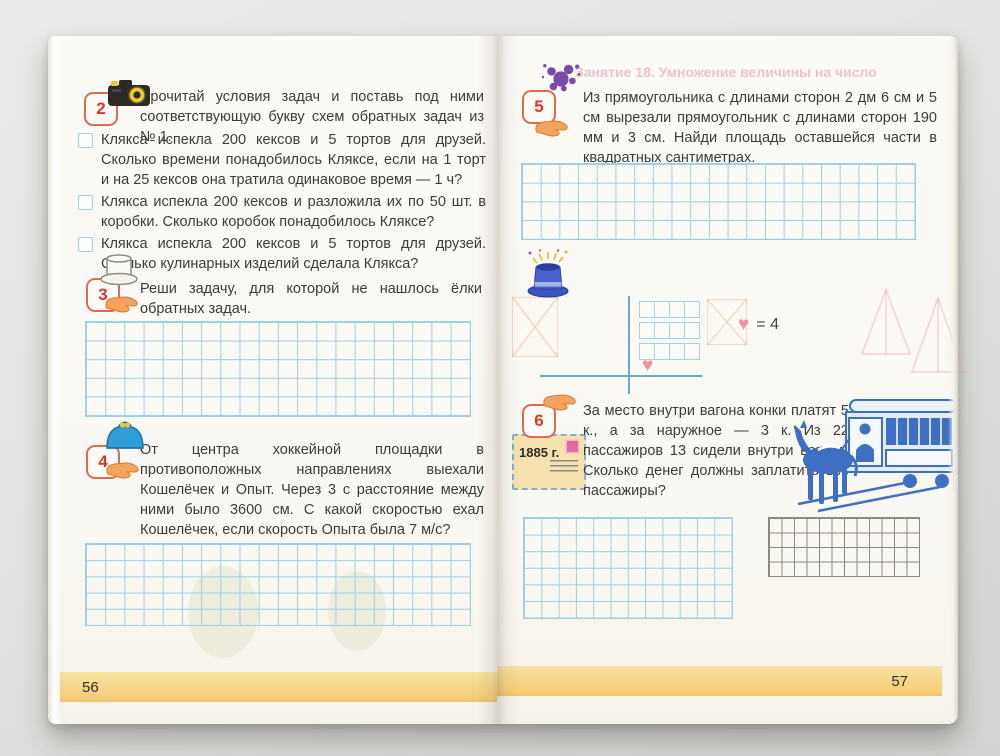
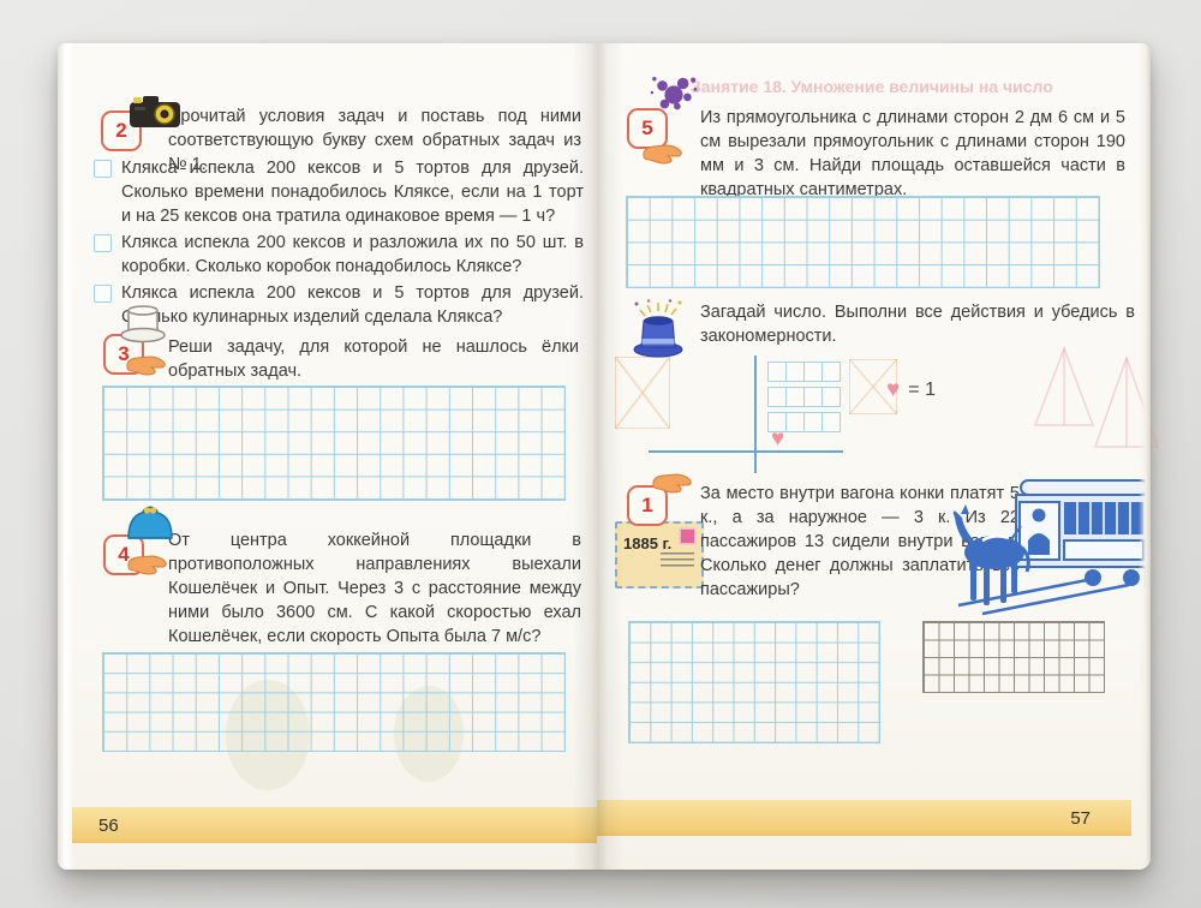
  2
  рочитай условия задач и поставь под ним соответствующую букву схем обратных задач и № 1.
  Клякса испекла 200 кексов и 5 тортов для друзе Сколько времени понадобилось Кляксе, если на 1 тор и на 25 кексов она тратила одинаковое время — 1 ч?
  Клякса испекла 200 кексов и разложила их по 50 шт. коробки. Сколько коробок понадобилось Кляксе?
  Клякса испекла 200 кексов и 5 тортов для друзе Сько кулинарных изделий сделала Клякса?
  3
  Реши задачу, для которой не нашлось ёлк обратных задач.
  4
  От центра хоккейной площадки противоположных направлениях выехал Кошелёчек и Опыт. Через 3 с расстояние межд ними было 3600 см. С какой скоростью еха Кошелёчек, если скорость Опыта была 7 м/с?
  56
  Занятие 18. Умножение величины на число
  5
  Из прямоугольника с длинами сторон 2 дм 6 см и 5 см вырезали прямоугольник с длинами сторон 190 мм и 3 см. Найди площадь оставшейся части в квадратных сантиметрах.
+ Загадай число. Выполни все действия и убедись в закономерности.
  ♥
  ♥
- = 4
+ = 1
- 6
+ 1
  1885 г.
  За место внутри вагона конки платят 5 к., а за наружное — 3 к. Из 22 пассажиров 13 сидели внутри в Сколько денег должны заплатит пассажиры?
  57
